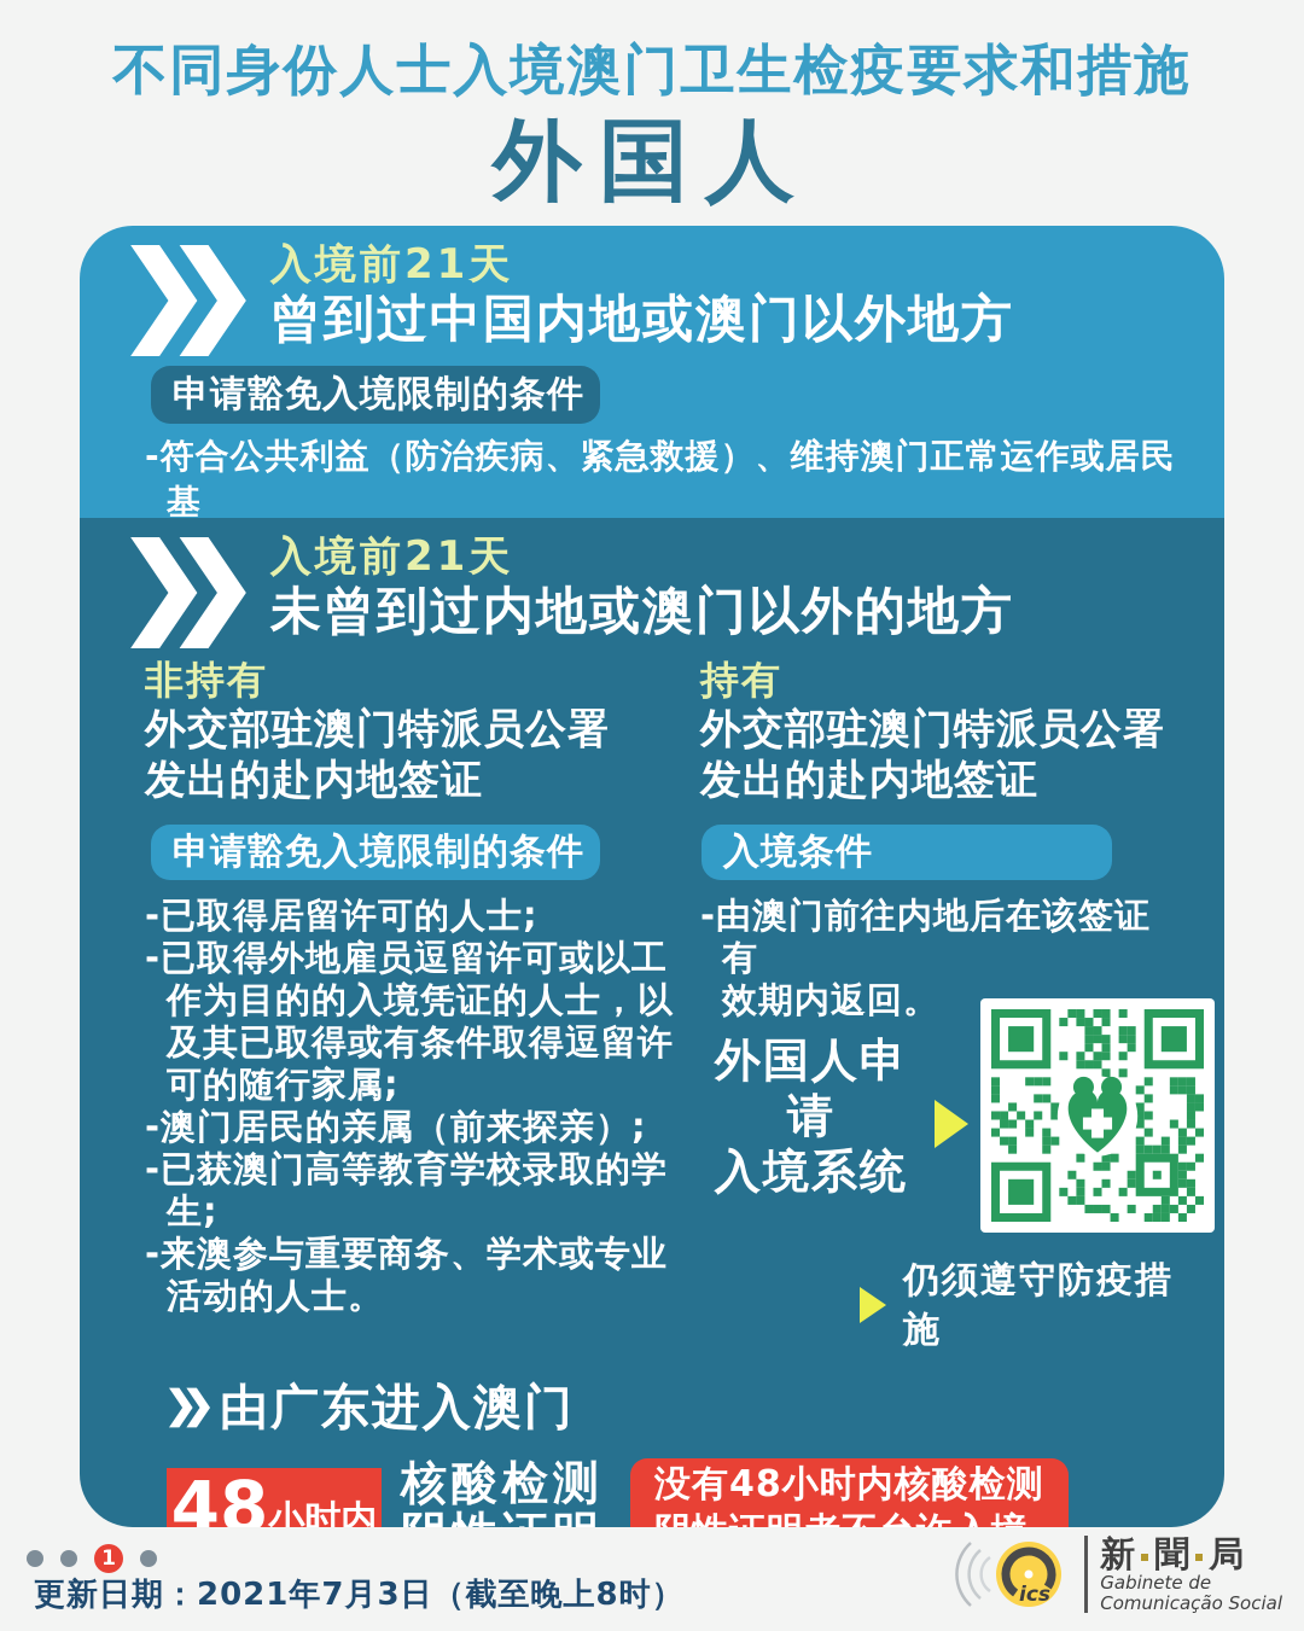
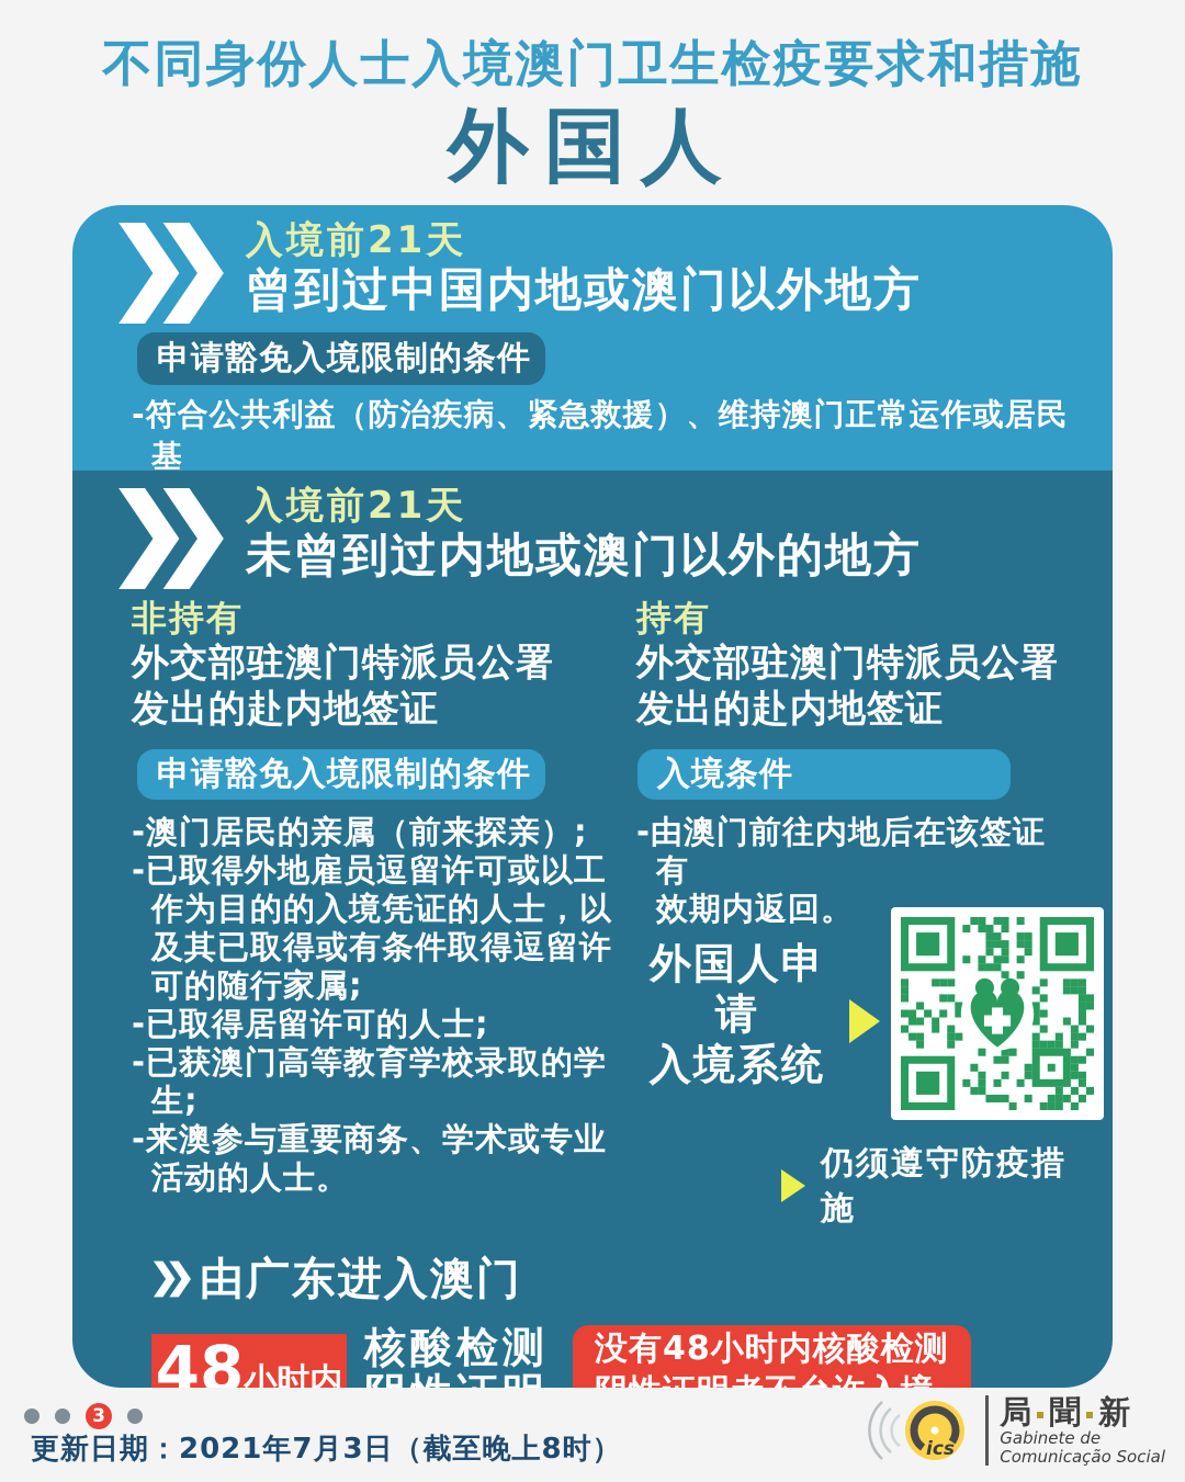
  不同身份人士入境澳门卫生检疫要求和措施
  外国人
  入境前21天
  曾到过中国内地或澳门以外地方
  申请豁免入境限制的条件
  -符合公共利益（防治疾病、紧急救援）、维持澳门正常运作或居民基
  入境前21天
  未曾到过内地或澳门以外的地方
  非持有
  外交部驻澳门特派员公署
  发出的赴内地签证
  申请豁免入境限制的条件
- -已取得居留许可的人士;
+ -澳门居民的亲属（前来探亲）;
  -已取得外地雇员逗留许可或以工
  作为目的的入境凭证的人士，以
  及其已取得或有条件取得逗留许
  可的随行家属;
- -澳门居民的亲属（前来探亲）;
+ -已取得居留许可的人士;
  -已获澳门高等教育学校录取的学
  生;
  -来澳参与重要商务、学术或专业
  活动的人士。
  持有
  外交部驻澳门特派员公署
  发出的赴内地签证
  入境条件
  -由澳门前往内地后在该签证有
  效期内返回。
  外国人申请
  入境系统
  仍须遵守防疫措施
  由广东进入澳门
  48
  小时内
  核酸检测
  没有48小时内核酸检测
- 1
+ 3
  更新日期：2021年7月3日（截至晚上8时）
  ics
- 新
+ 局
  聞
- 局
+ 新
  Gabinete de
  Comunicação Social
